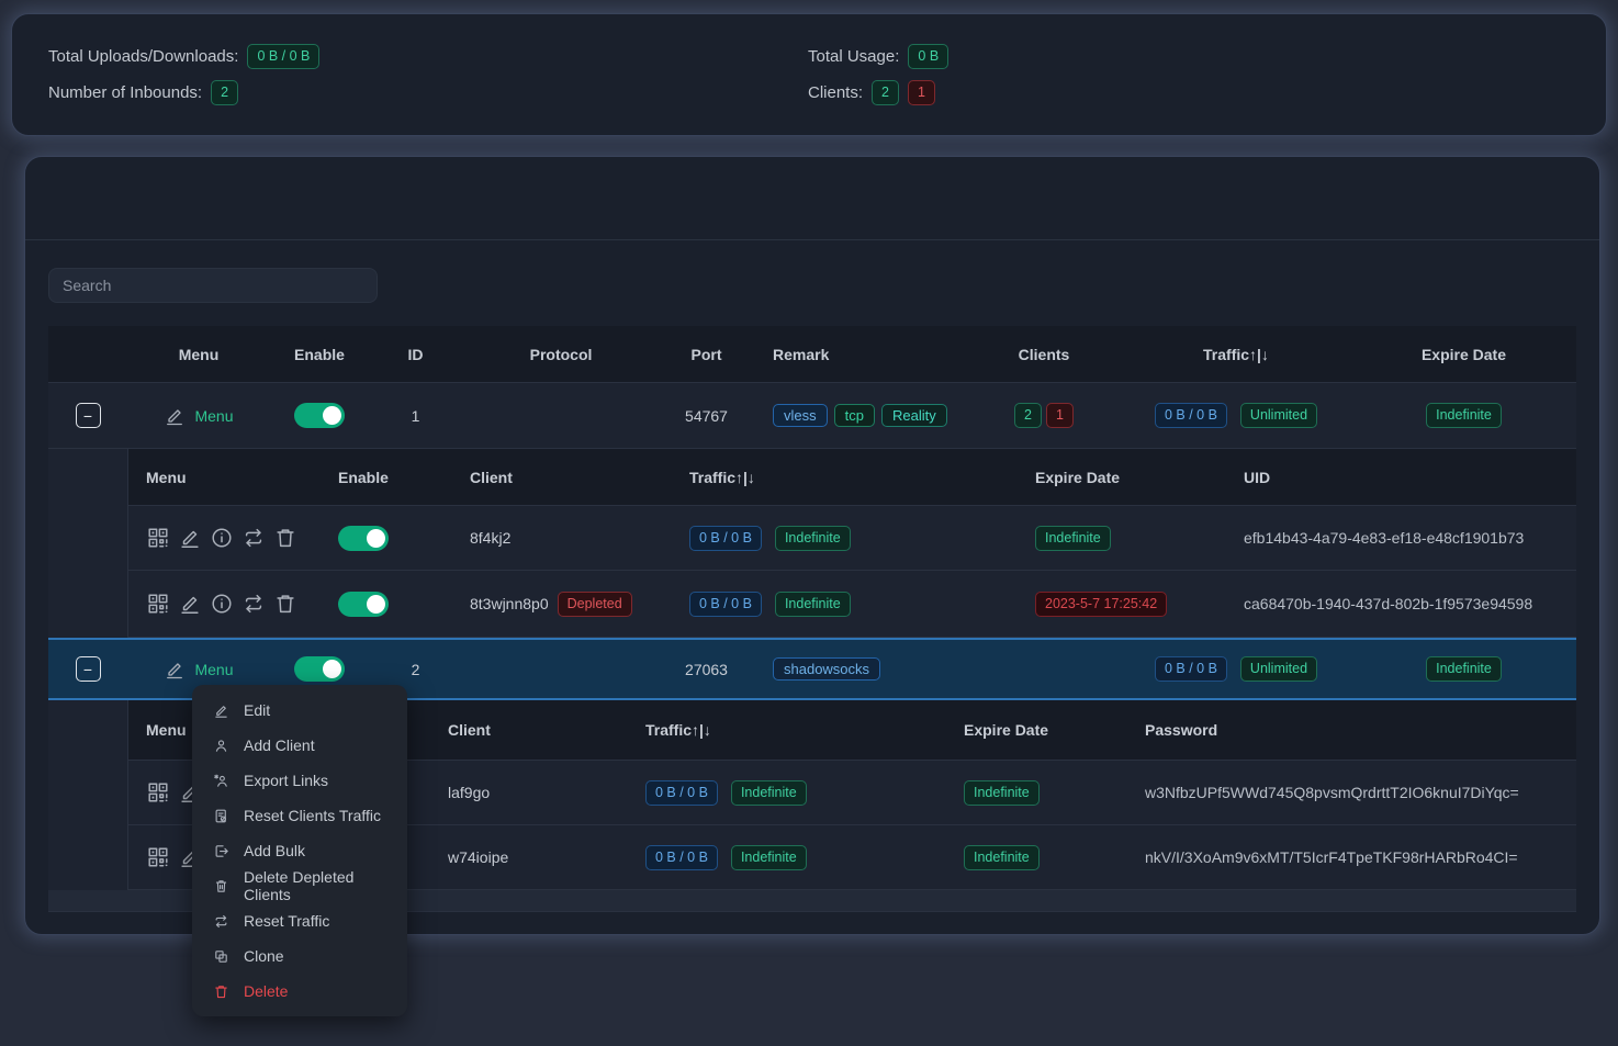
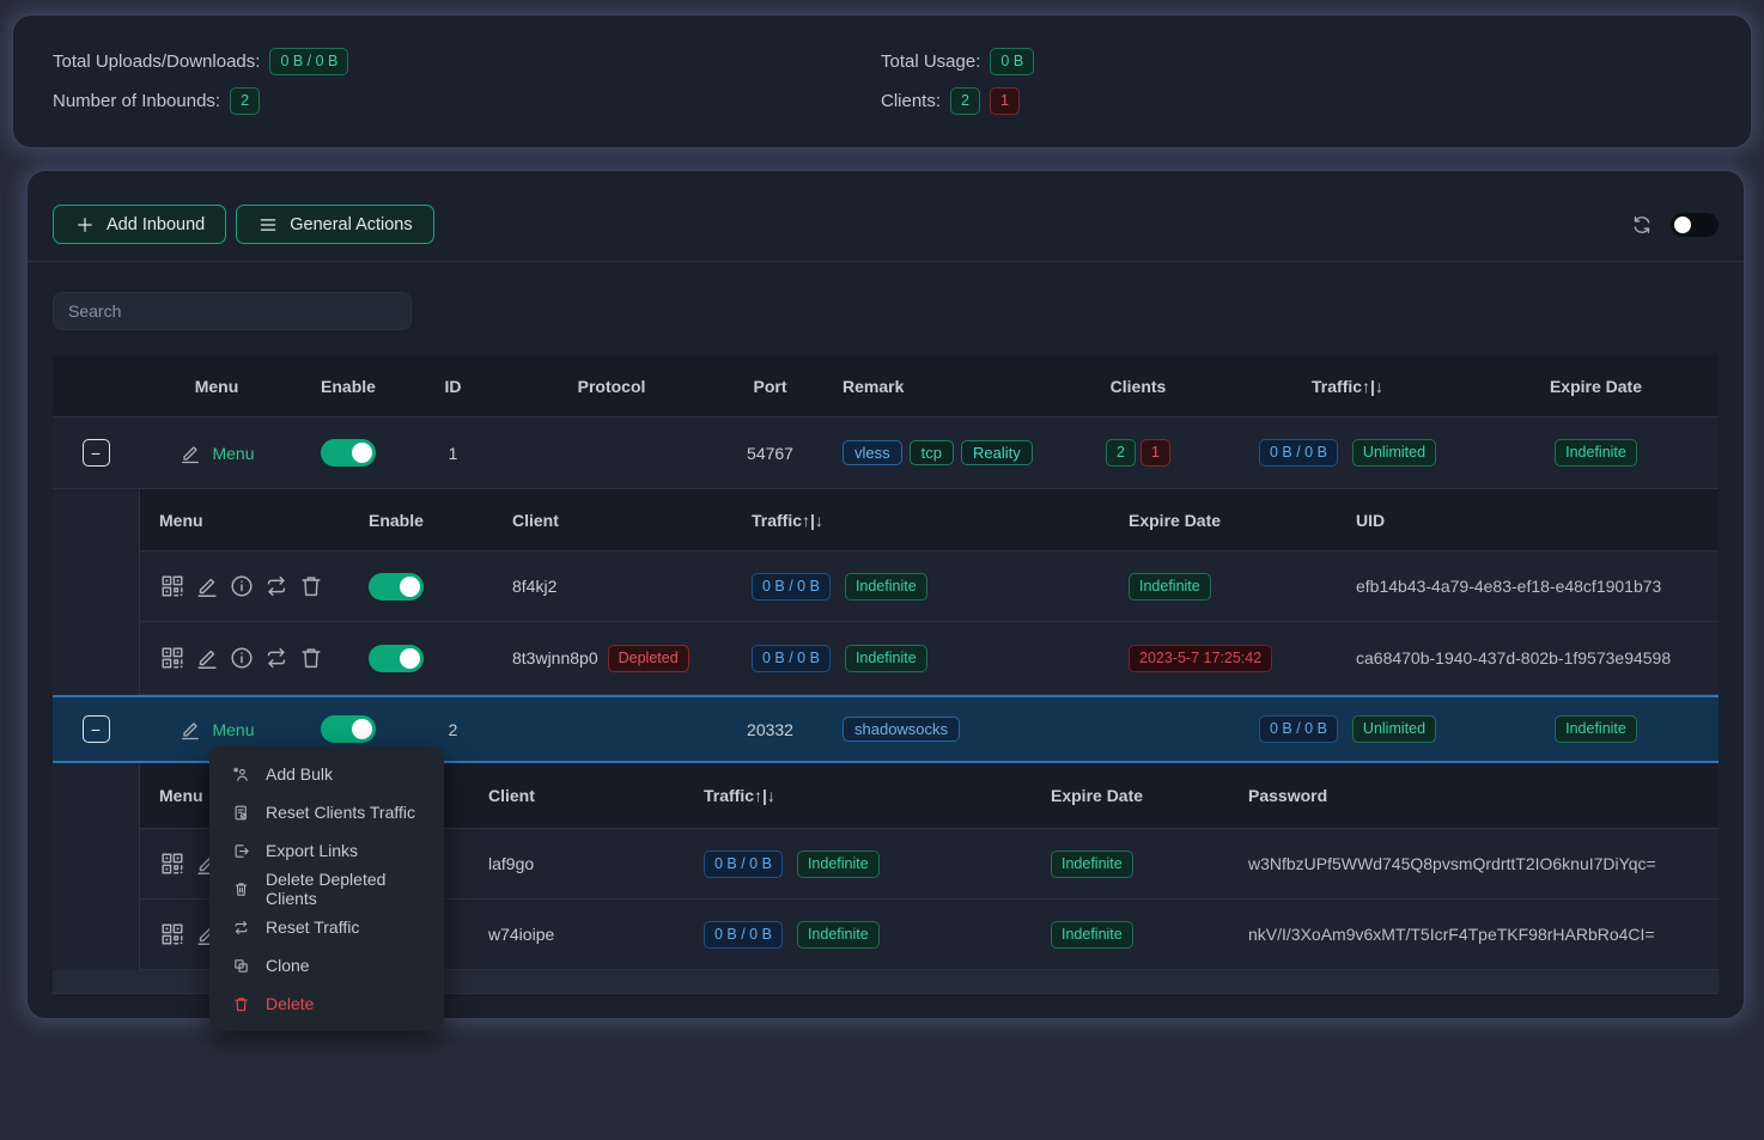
  Total Uploads/Downloads:
  0 B / 0 B
  Number of Inbounds:
  2
  Total Usage:
  0 B
  Clients:
  2
  1
+ Add Inbound
+ General Actions
  Search
  Menu
  Enable
  ID
  Protocol
  Port
  Remark
  Clients
  Traffic↑|↓
  Expire Date
  −
  Menu
  1
  54767
  vless
  tcp
  Reality
  2
  1
  0 B / 0 B
  Unlimited
  Indefinite
  Menu
  Enable
  Client
  Traffic↑|↓
  Expire Date
  UID
  8f4kj2
  0 B / 0 B
  Indefinite
  Indefinite
  efb14b43-4a79-4e83-ef18-e48cf1901b73
  8t3wjnn8p0
  Depleted
  0 B / 0 B
  Indefinite
  2023-5-7 17:25:42
  ca68470b-1940-437d-802b-1f9573e94598
  −
  Menu
  2
- 27063
+ 20332
  shadowsocks
  0 B / 0 B
  Unlimited
  Indefinite
  Menu
  Client
  Traffic↑|↓
  Expire Date
  Password
  laf9go
  0 B / 0 B
  Indefinite
  Indefinite
  w3NfbzUPf5WWd745Q8pvsmQrdrttT2IO6knuI7DiYqc=
  w74ioipe
  0 B / 0 B
  Indefinite
  Indefinite
  nkV/I/3XoAm9v6xMT/T5IcrF4TpeTKF98rHARbRo4CI=
- Edit
- Add Client
- Export Links
+ Add Bulk
  Reset Clients Traffic
- Add Bulk
+ Export Links
  Delete Depleted Clients
  Reset Traffic
  Clone
  Delete
